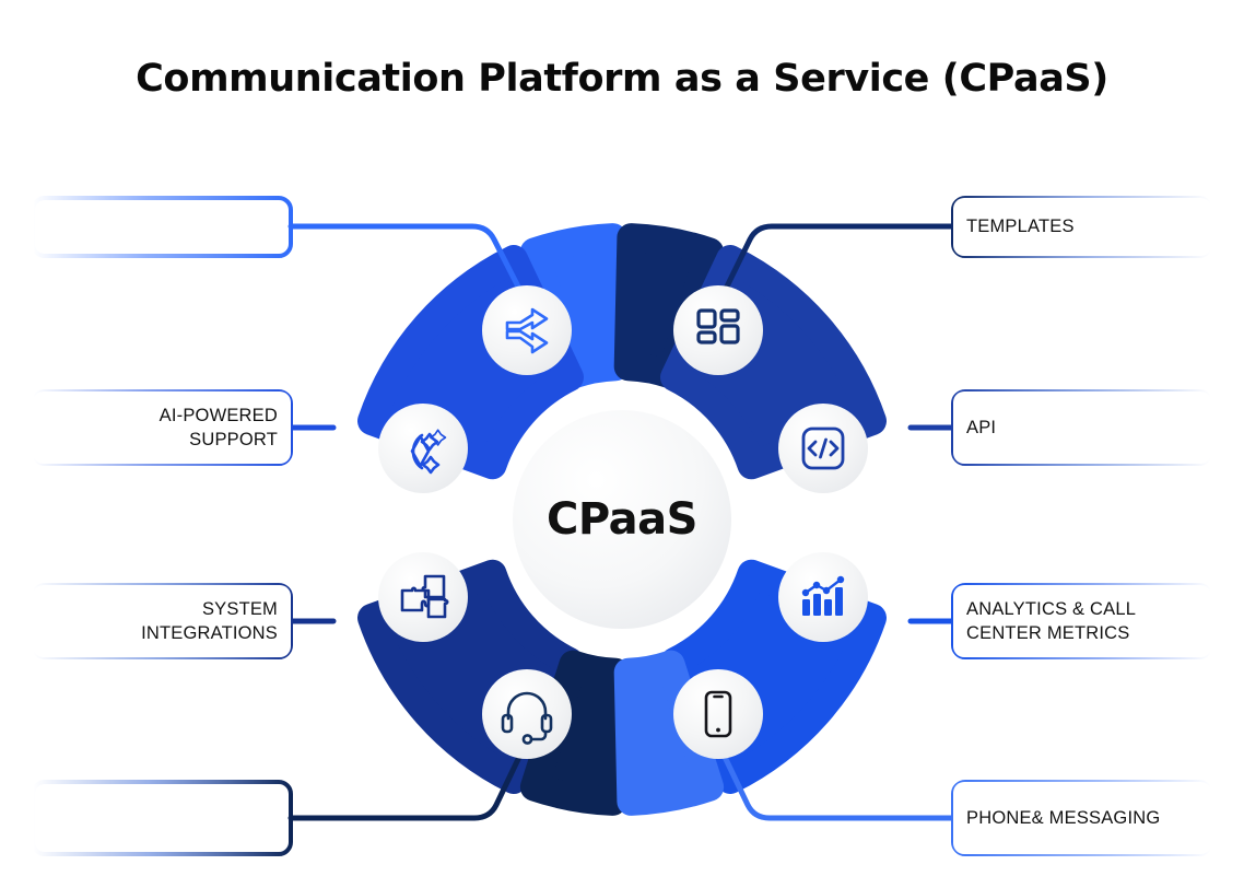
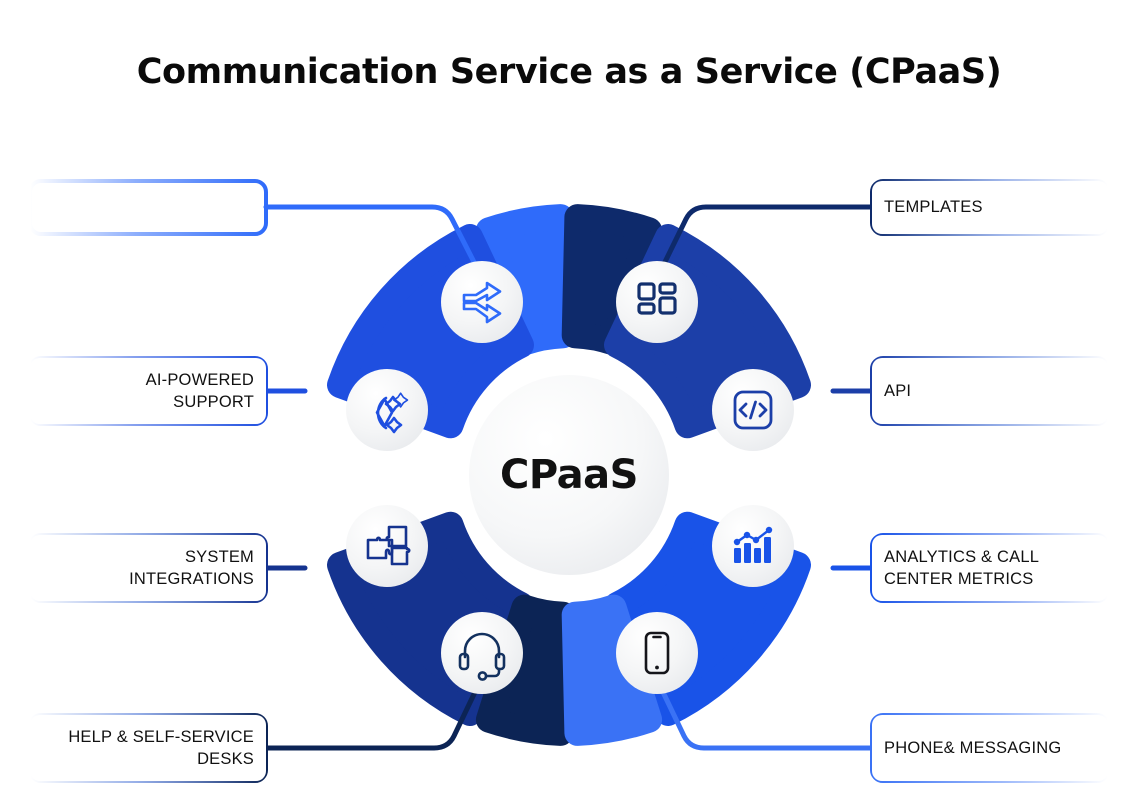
- Communication Platform as a Service (CPaaS)
+ Communication Service as a Service (CPaaS)
  CPaaS
  AI-POWERED
  SUPPORT
  SYSTEM
  INTEGRATIONS
+ HELP & SELF-SERVICE
+ DESKS
  TEMPLATES
  API
  ANALYTICS & CALL
  CENTER METRICS
  PHONE& MESSAGING
